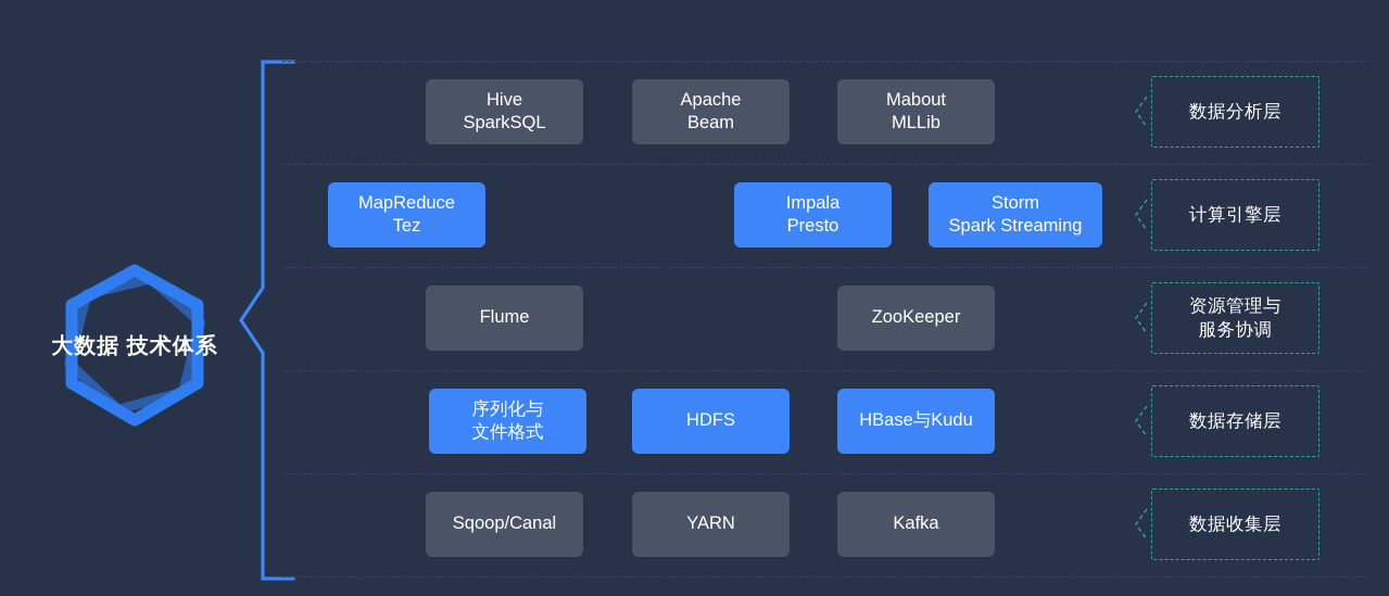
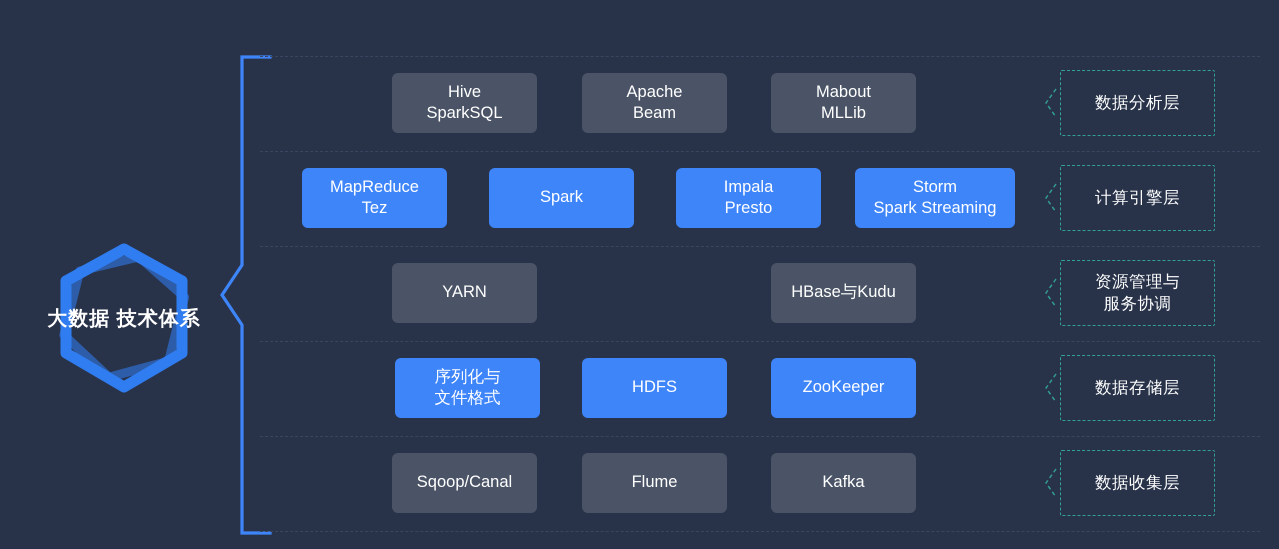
  大数据 技术体系
  Hive
  SparkSQL
  Apache
  Beam
  Mabout
  MLLib
  数据分析层
  MapReduce
  Tez
+ Spark
  Impala
  Presto
  Storm
  Spark Streaming
  计算引擎层
- Flume
+ YARN
- ZooKeeper
+ HBase与Kudu
  资源管理与
  服务协调
  序列化与
  文件格式
  HDFS
- HBase与Kudu
+ ZooKeeper
  数据存储层
  Sqoop/Canal
- YARN
+ Flume
  Kafka
  数据收集层
